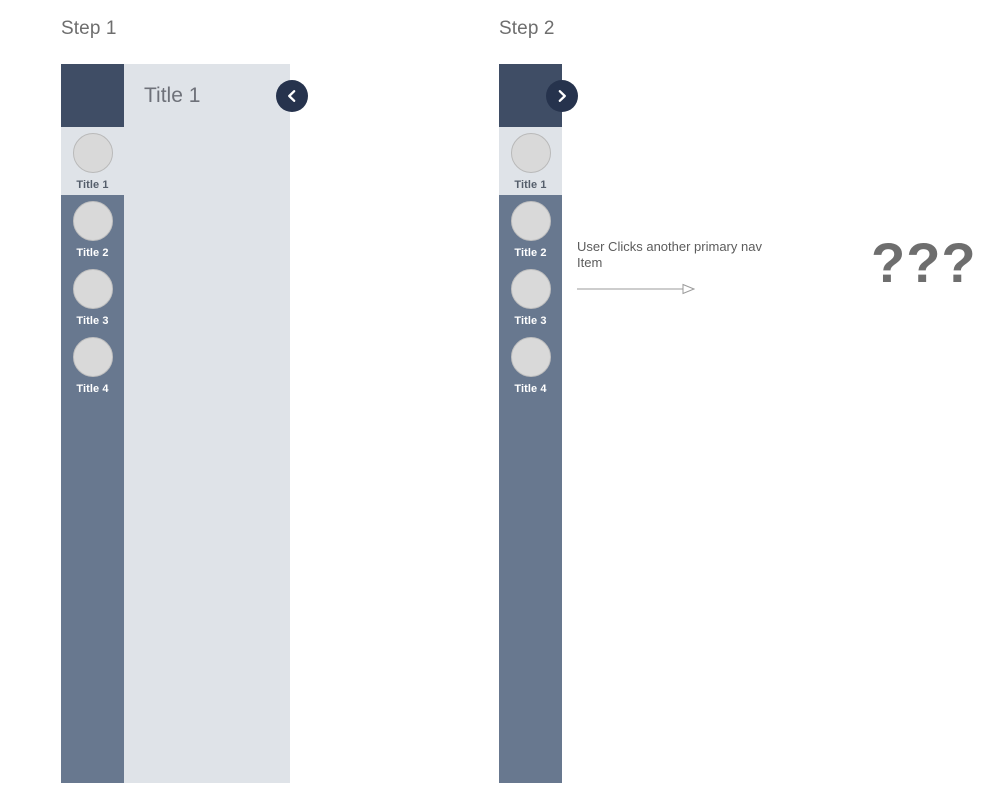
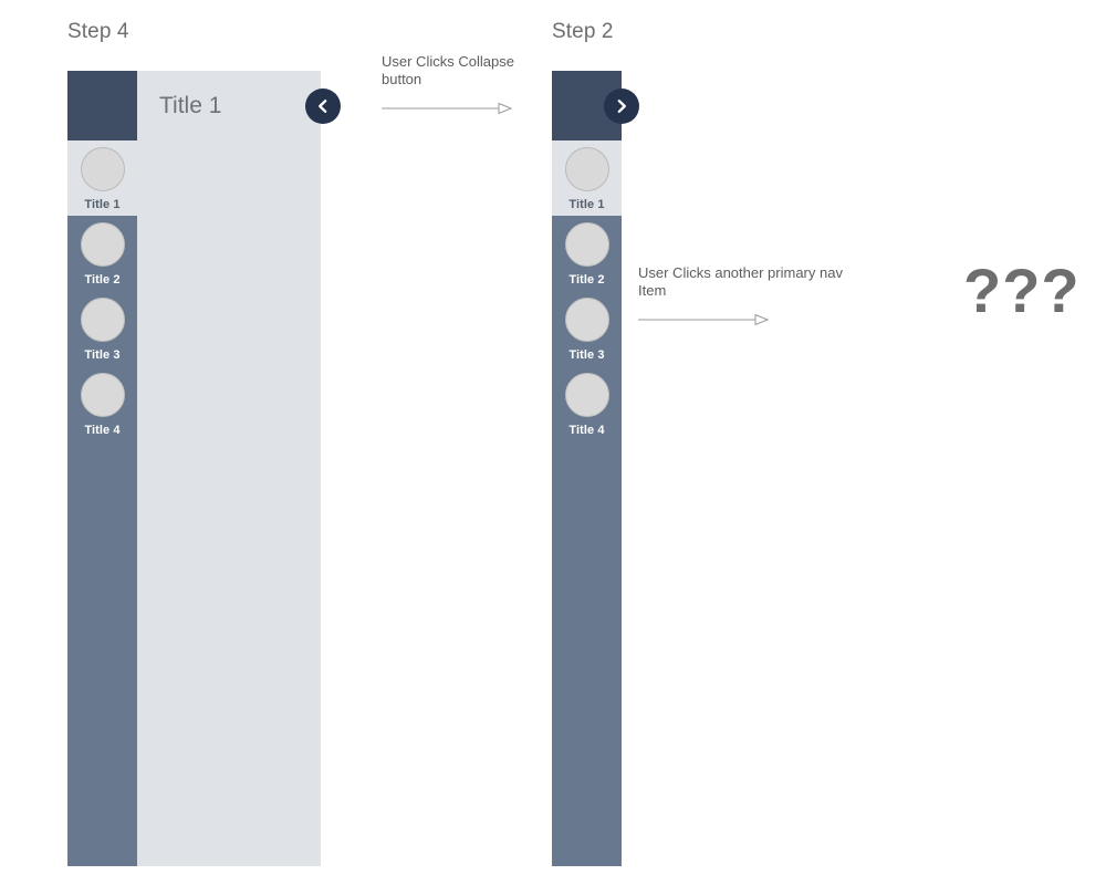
- Step 1
+ Step 4
  Title 1
  Title 2
  Title 3
  Title 4
  Title 1
+ User Clicks Collapse button
  Step 2
  Title 1
  Title 2
  Title 3
  Title 4
  User Clicks another primary nav Item
  ???
